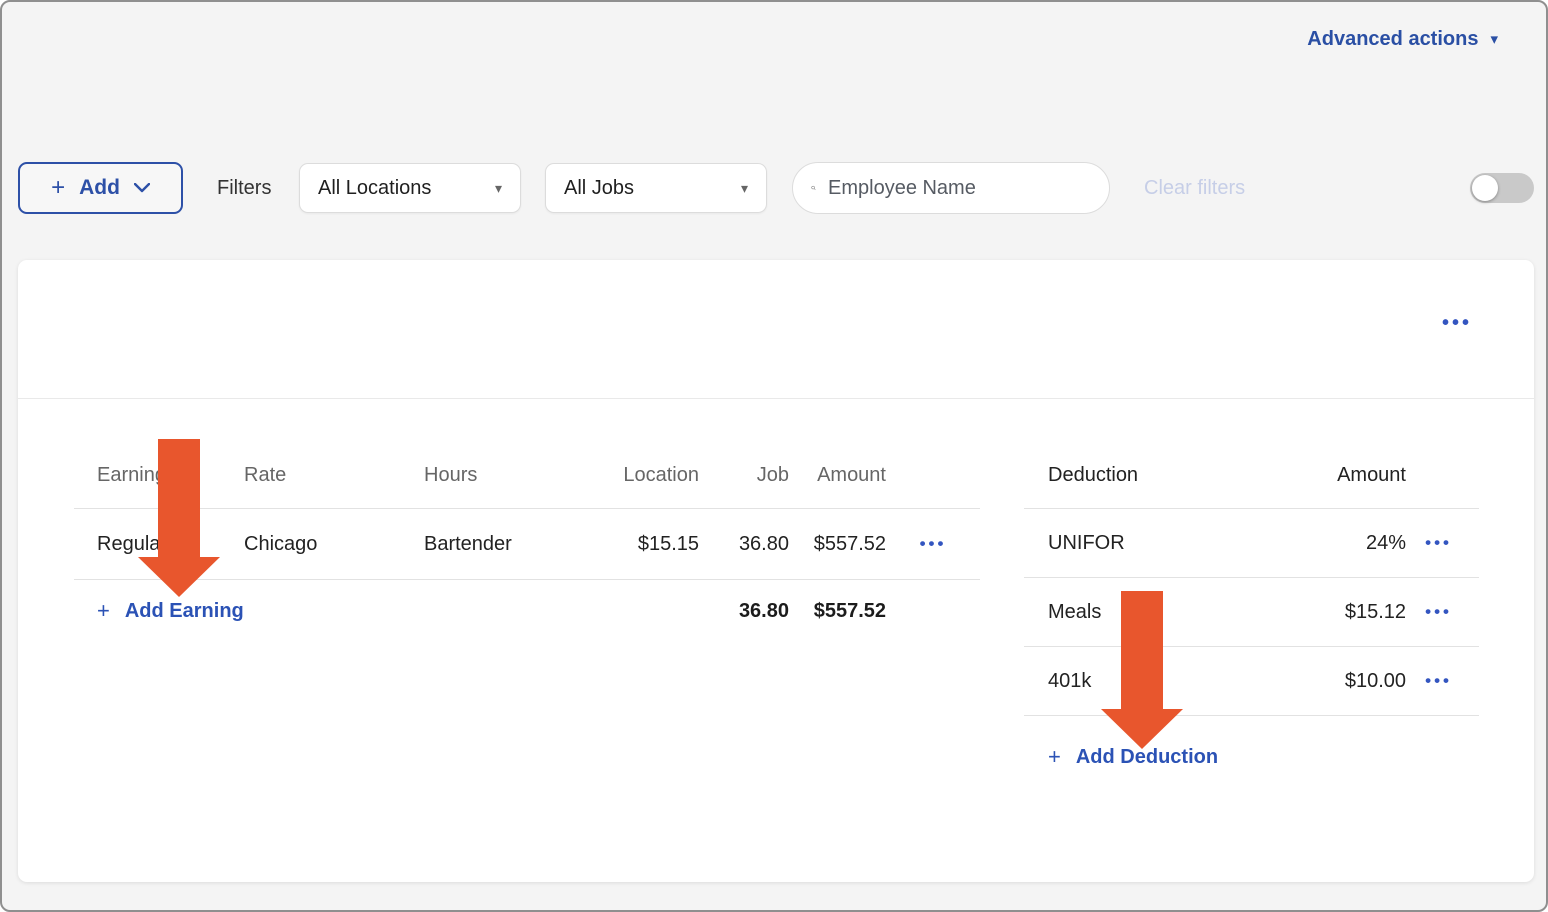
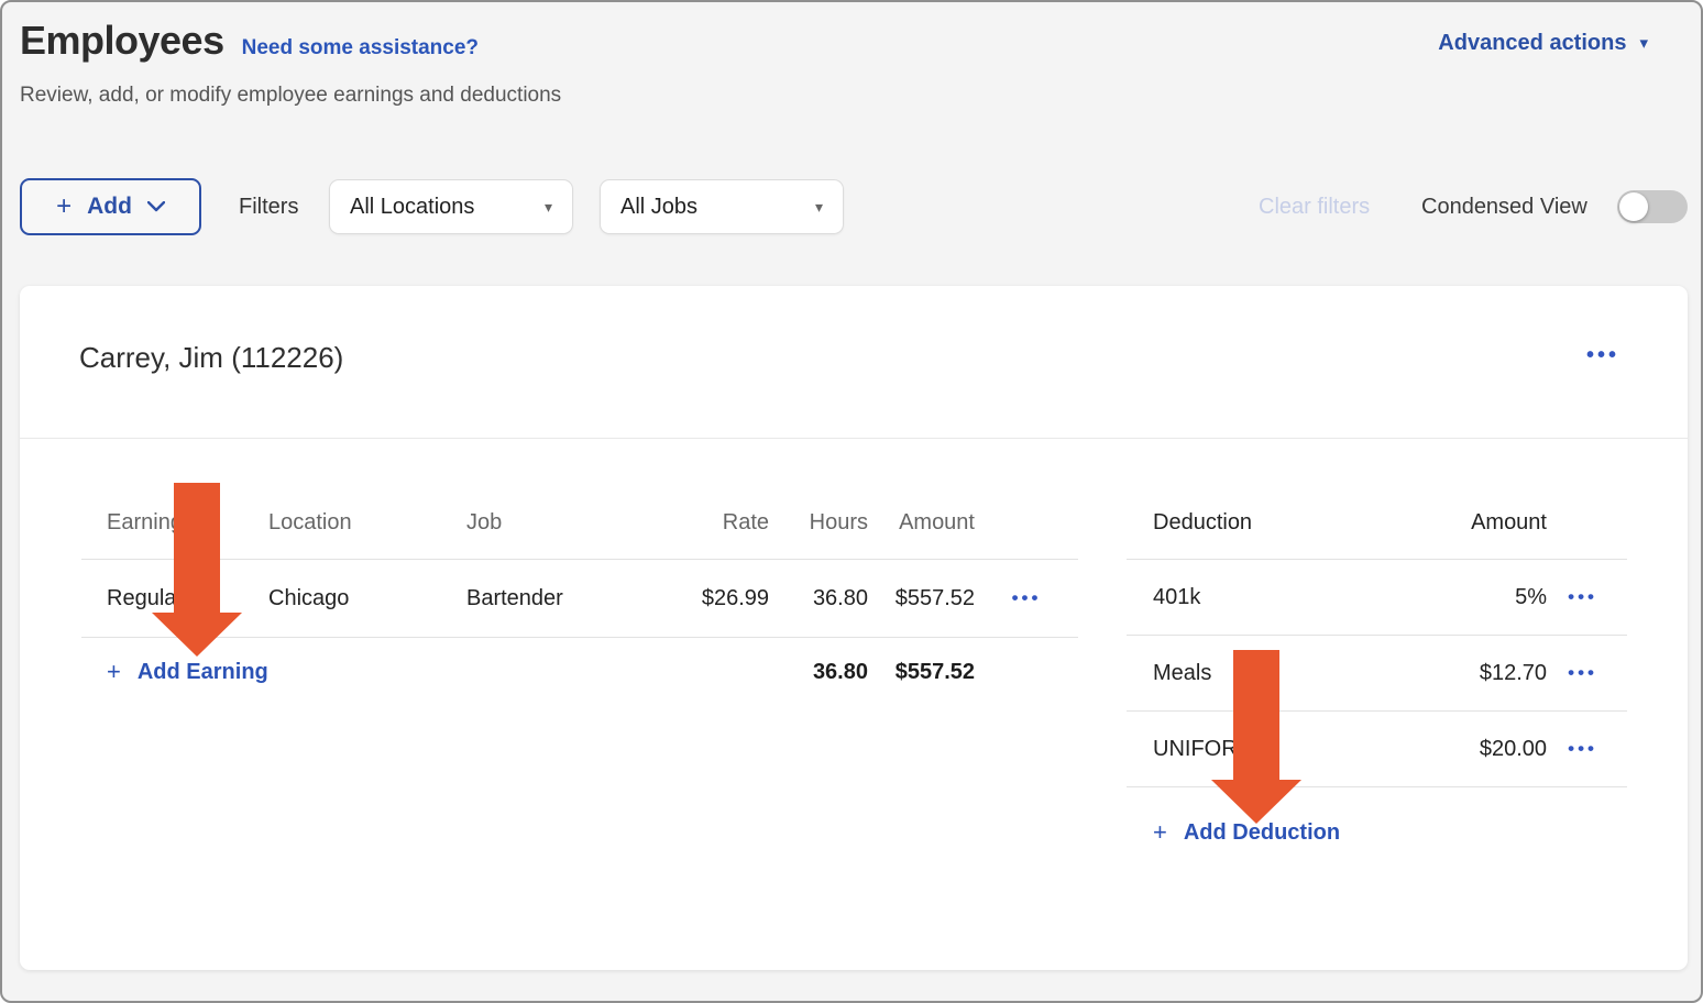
+ Employees
+ Need some assistance?
+ Review, add, or modify employee earnings and deductions
  Advanced actions
  ▾
  +
  Add
  Filters
  All Locations
  ▾
  All Jobs
  ▾
- Employee Name
  Clear filters
+ Condensed View
+ Carrey, Jim (112226)
  •••
  Earnin
- Rate
+ Location
- Hours
+ Job
- Location
+ Rate
- Job
+ Hours
  Amount
  Regula
  Chicago
  Bartender
- $15.15
+ $26.99
  36.80
  $557.52
  •••
  +
  Add Earning
  36.80
  $557.52
  Deduction
  Amount
- UNIFOR
+ 401k
- 24%
+ 5%
  •••
  Meals
- $15.12
+ $12.70
  •••
- 401k
+ UNIFOR
- $10.00
+ $20.00
  •••
  +
  Add Deduction
